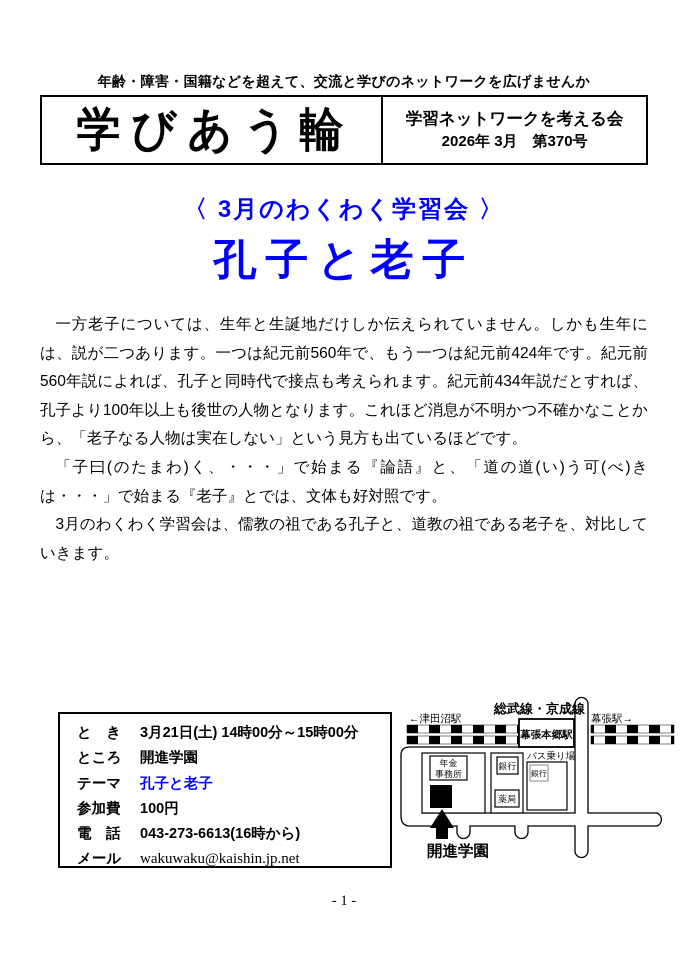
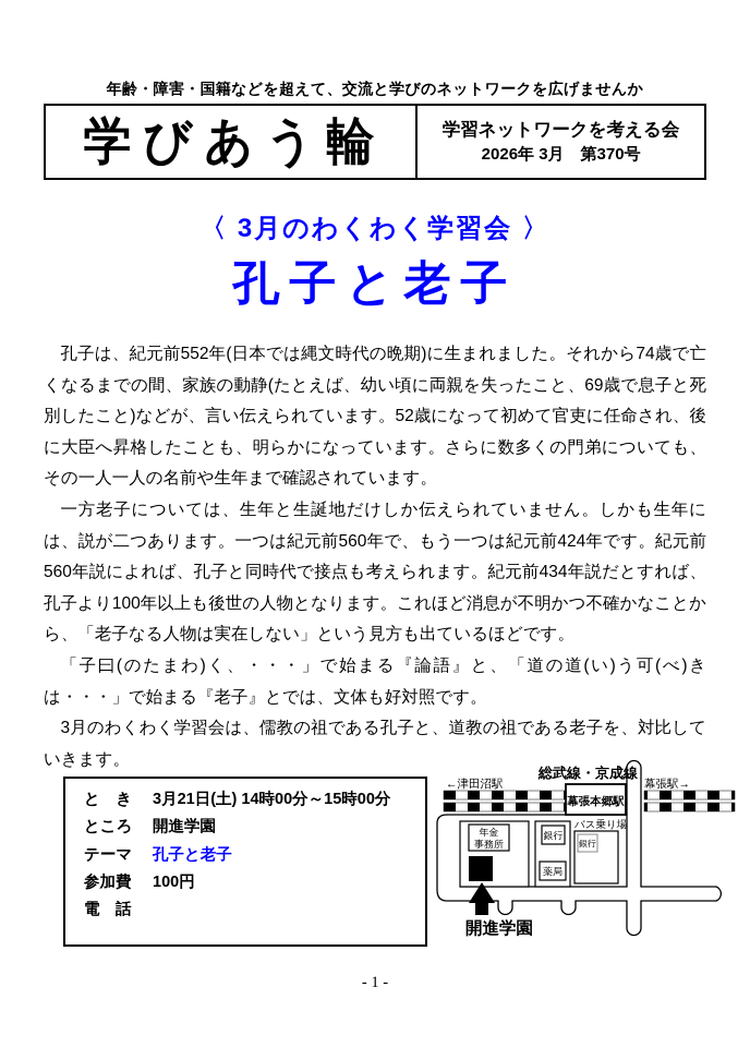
  年齢・障害・国籍などを超えて、交流と学びのネットワークを広げませんか
  学びあう輪
  学習ネットワークを考える会
  2026年 3月 第370号
  〈 3月のわくわく学習会 〉
  孔子と老子
+ 孔子は、紀元前552年(日本では縄文時代の晩期)に生まれました。それから74歳で亡くなるまでの間、家族の動静(たとえば、幼い頃に両親を失ったこと、69歳で息子と死別したこと)などが、言い伝えられています。52歳になって初めて官吏に任命され、後に大臣へ昇格したことも、明らかになっています。さらに数多くの門弟についても、その一人一人の名前や生年まで確認されています。
  一方老子については、生年と生誕地だけしか伝えられていません。しかも生年には、説が二つあります。一つは紀元前560年で、もう一つは紀元前424年です。紀元前560年説によれば、孔子と同時代で接点も考えられます。紀元前434年説だとすれば、孔子より100年以上も後世の人物となります。これほど消息が不明かつ不確かなことから、「老子なる人物は実在しない」という見方も出ているほどです。
  「子曰(のたまわ)く、・・・」で始まる『論語』と、「道の道(い)う可(べ)きは・・・」で始まる『老子』とでは、文体も好対照です。
  3月のわくわく学習会は、儒教の祖である孔子と、道教の祖である老子を、対比していきます。
  と き
  3月21日(土) 14時00分～15時00分
  ところ
  開進学園
  テーマ
  孔子と老子
  参加費
  100円
  電 話
- 043-273-6613(16時から)
- メール
- wakuwaku@kaishin.jp.net
  ←津田沼駅
  総武線・京成線
  幕張駅→
  幕張本郷駅
  年金
  事務所
  銀行
  薬局
  バス乗り場
  銀行
  開進学園
  - 1 -
